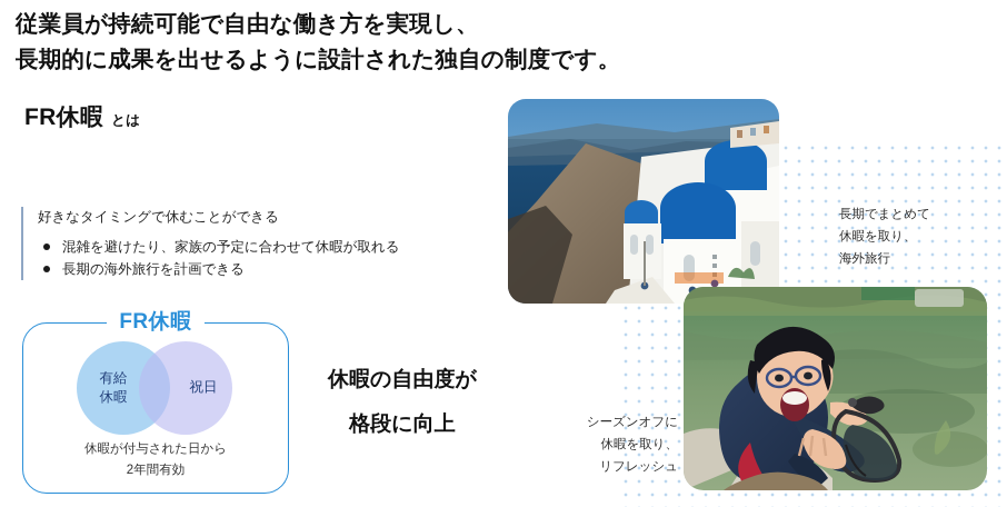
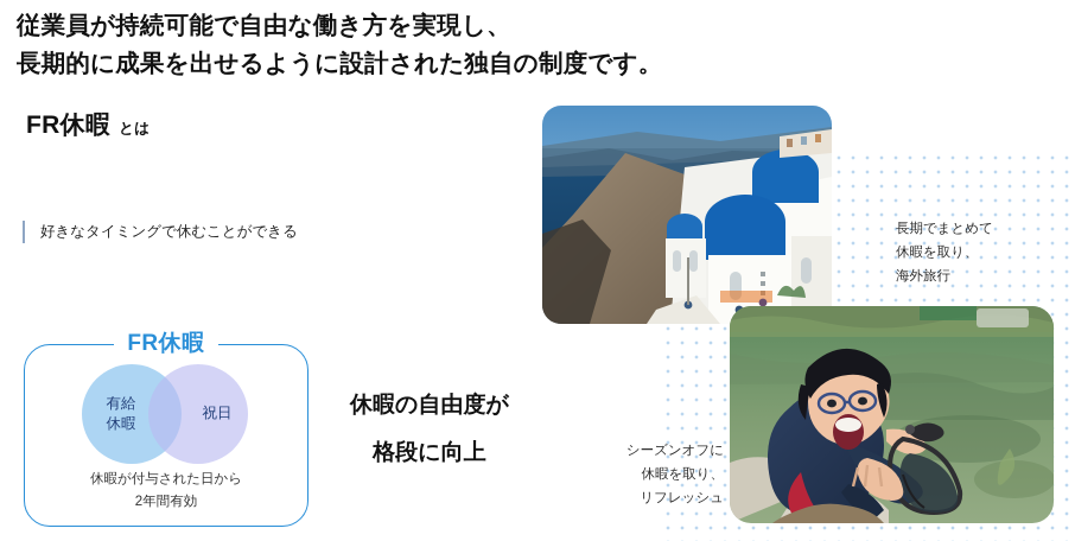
  従業員が持続可能で自由な働き方を実現し、
  長期的に成果を出せるように設計された独自の制度です。
  FR休暇 とは
  好きなタイミングで休むことができる
- 混雑を避けたり、家族の予定に合わせて休暇が取れる
- 長期の海外旅行を計画できる
  FR休暇
  有給
  休暇
  祝日
  休暇が付与された日から
  2年間有効
  休暇の自由度が
  格段に向上
  長期でまとめて
  休暇を取り、
  海外旅行
  シーズンオフに
  休暇を取り、
  リフレッシュ
